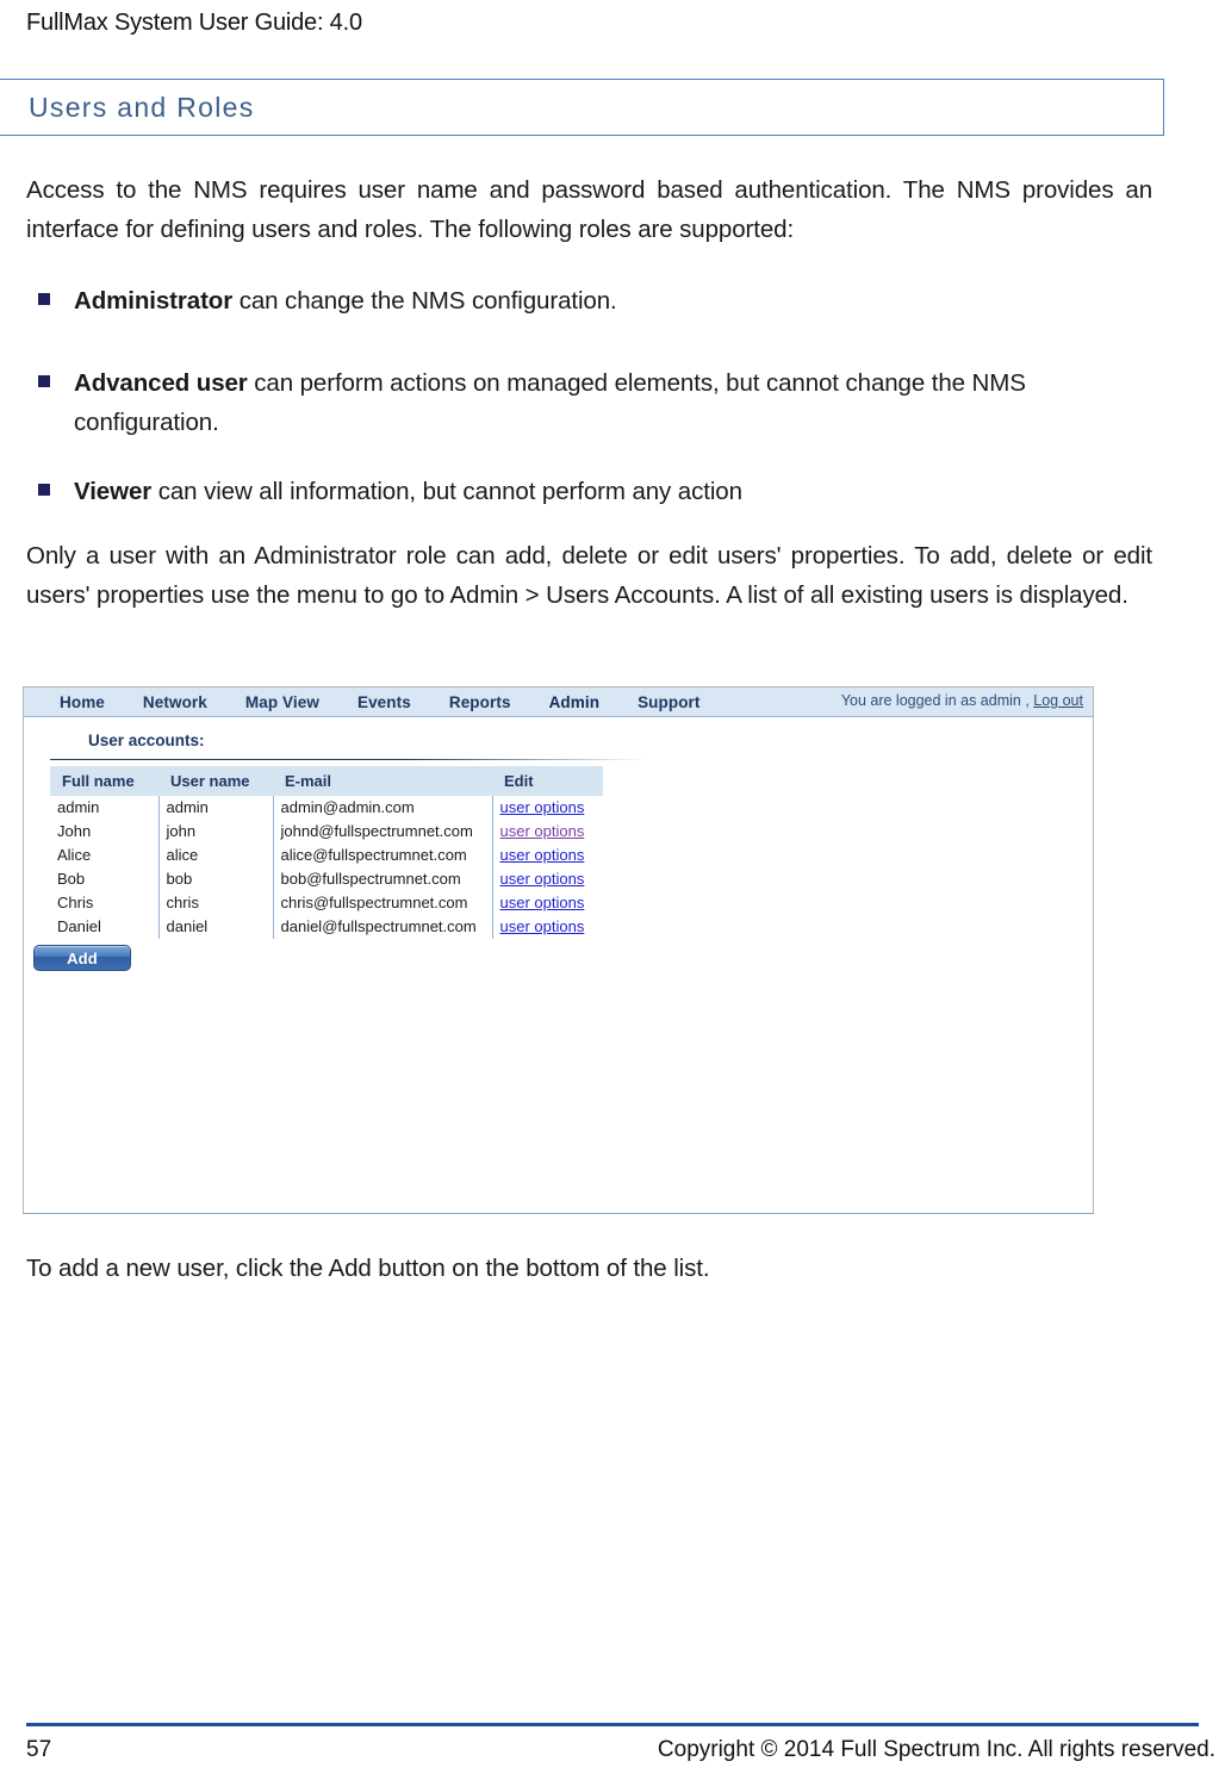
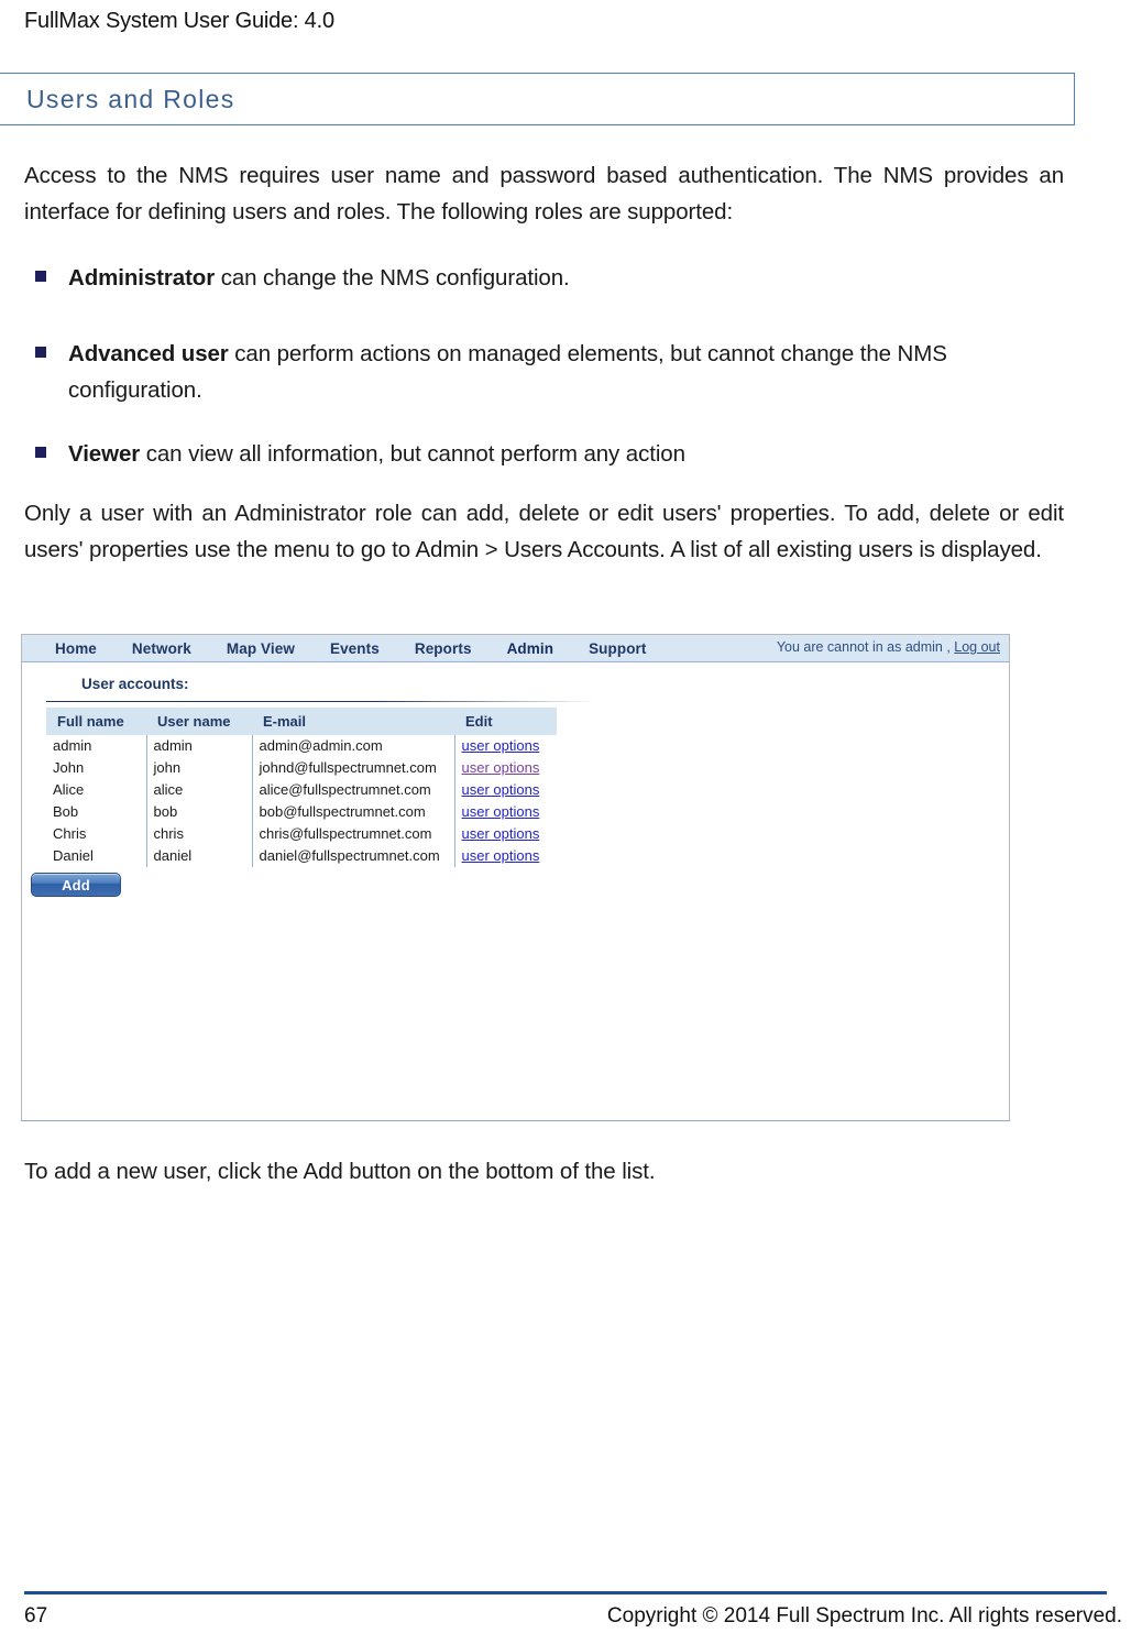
  FullMax System User Guide: 4.0
  Users and Roles
  Access to the NMS requires user name and password based authentication. The NMS provides an interface for defining users and roles. The following roles are supported:
  Administrator can change the NMS configuration.
  Advanced user can perform actions on managed elements, but cannot change the NMS configuration.
  Viewer can view all information, but cannot perform any action
  Only a user with an Administrator role can add, delete or edit users' properties. To add, delete or edit users' properties use the menu to go to Admin > Users Accounts. A list of all existing users is displayed.
  Home
  Network
  Map View
  Events
  Reports
  Admin
  Support
- You are logged in as admin , Log out
+ You are cannot in as admin , Log out
  User accounts:
  Full name	User name	E-mail	Edit
  admin	admin	admin@admin.com	user options
  John	john	johnd@fullspectrumnet.com	user options
  Alice	alice	alice@fullspectrumnet.com	user options
  Bob	bob	bob@fullspectrumnet.com	user options
  Chris	chris	chris@fullspectrumnet.com	user options
  Daniel	daniel	daniel@fullspectrumnet.com	user options
  Add
  To add a new user, click the Add button on the bottom of the list.
- 57
+ 67
  Copyright © 2014 Full Spectrum Inc. All rights reserved.
